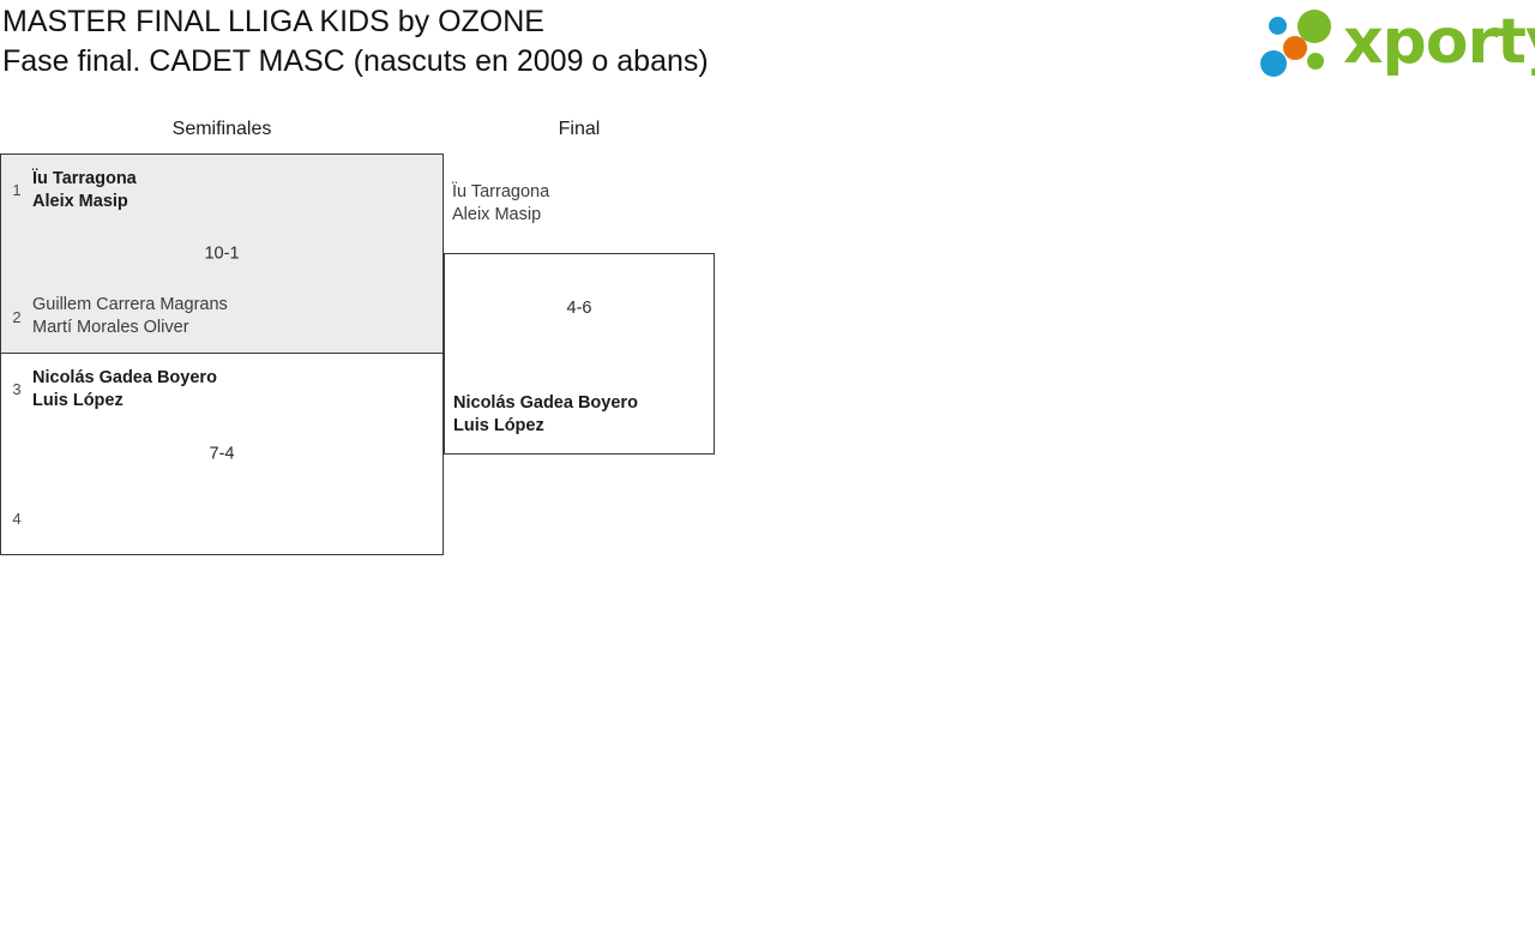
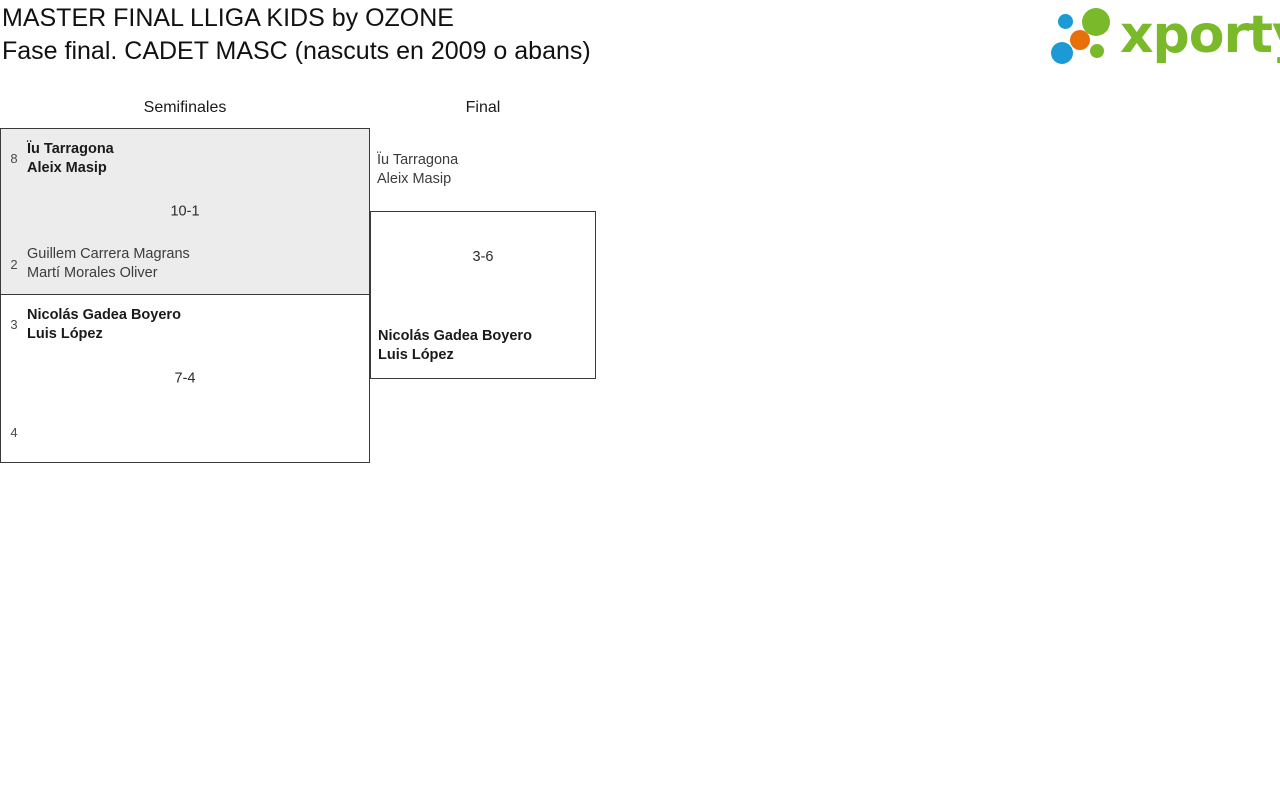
  MASTER FINAL LLIGA KIDS by OZONE
  Fase final. CADET MASC (nascuts en 2009 o abans)
  xport
  Semifinales
  Final
- 1
+ 8
  Ïu Tarragona
  Aleix Masip
  10-1
  2
  Guillem Carrera Magrans
  Martí Morales Oliver
  3
  Nicolás Gadea Boyero
  Luis López
  7-4
  4
  Ïu Tarragona
  Aleix Masip
- 4-6
+ 3-6
  Nicolás Gadea Boyero
  Luis López
